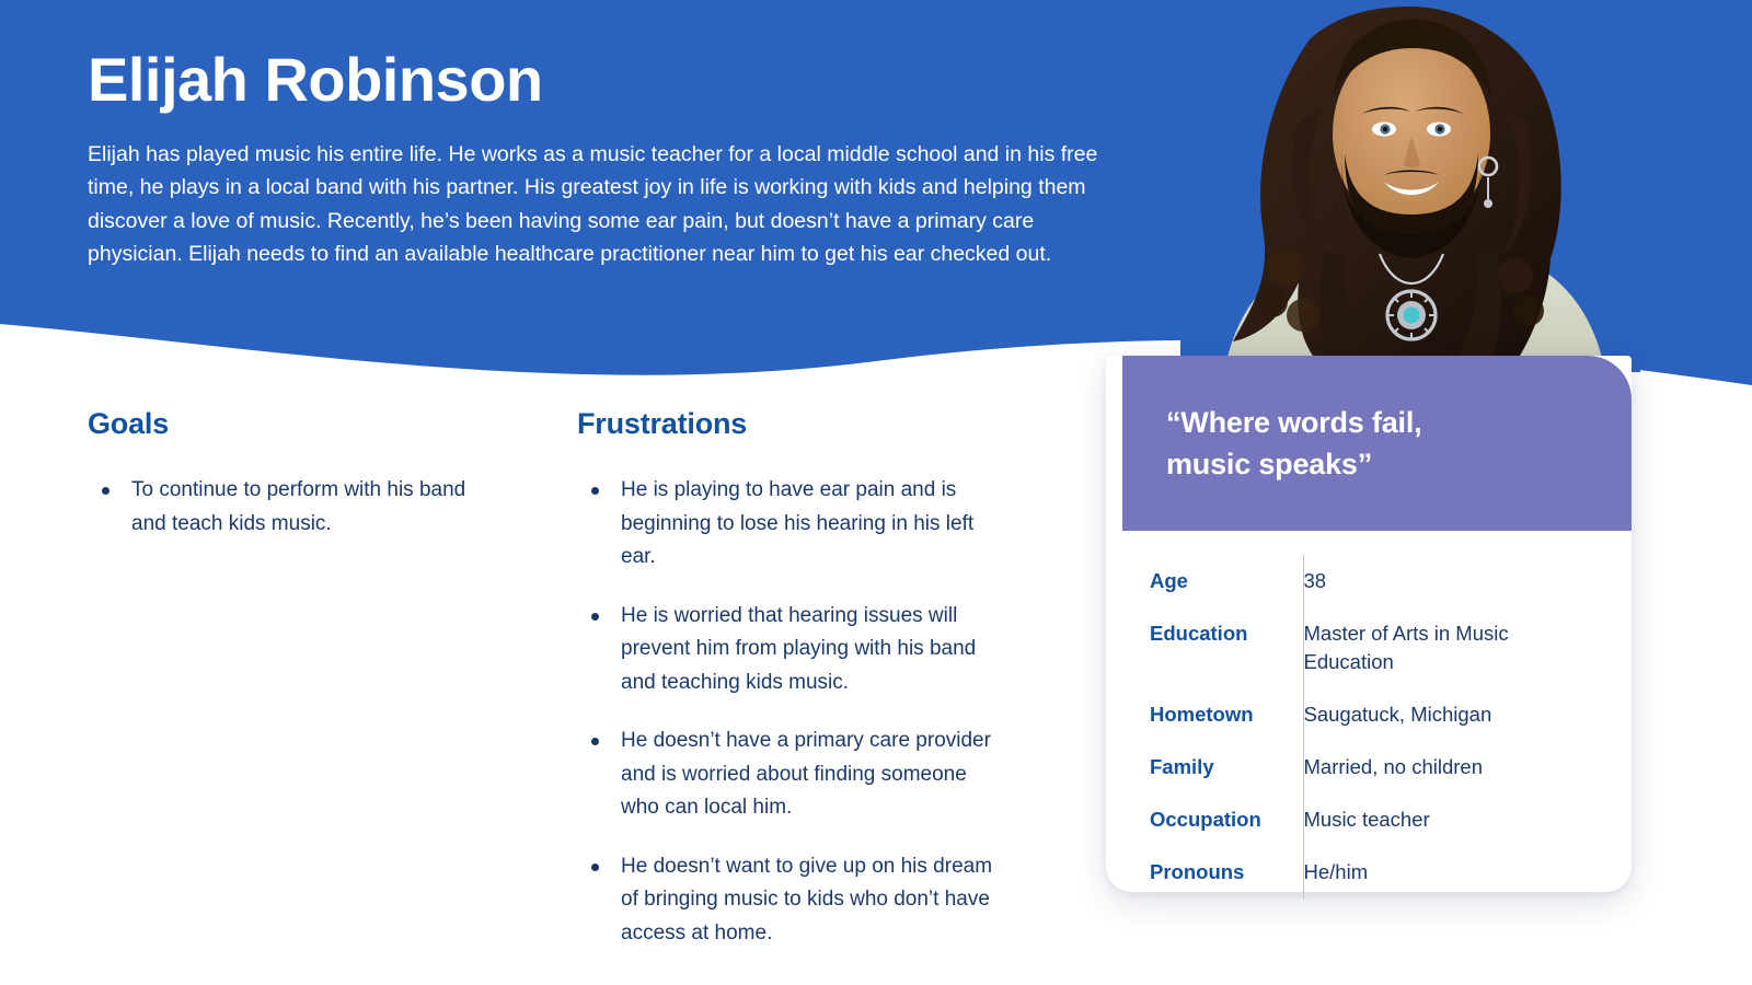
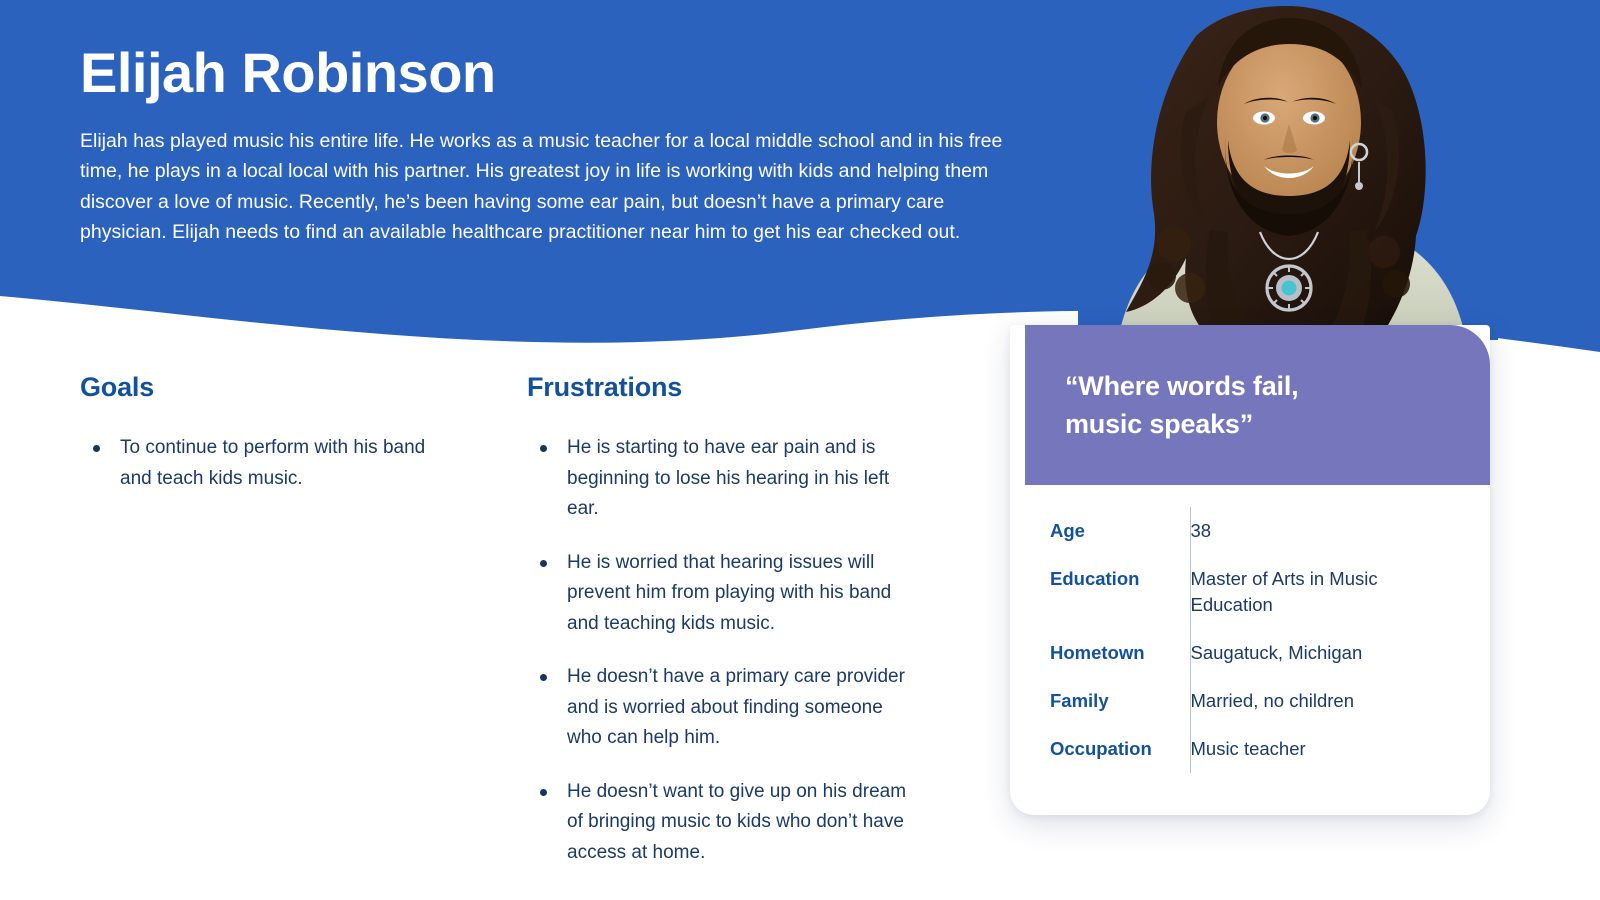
  Elijah Robinson
- Elijah has played music his entire life. He works as a music teacher for a local middle school and in his free time, he plays in a local band with his partner. His greatest joy in life is working with kids and helping them discover a love of music. Recently, he’s been having some ear pain, but doesn’t have a primary care physician. Elijah needs to find an available healthcare practitioner near him to get his ear checked out.
+ Elijah has played music his entire life. He works as a music teacher for a local middle school and in his free time, he plays in a local local with his partner. His greatest joy in life is working with kids and helping them discover a love of music. Recently, he’s been having some ear pain, but doesn’t have a primary care physician. Elijah needs to find an available healthcare practitioner near him to get his ear checked out.
  Goals
  To continue to perform with his band and teach kids music.
  Frustrations
- He is playing to have ear pain and is beginning to lose his hearing in his left ear.
+ He is starting to have ear pain and is beginning to lose his hearing in his left ear.
  He is worried that hearing issues will prevent him from playing with his band and teaching kids music.
- He doesn’t have a primary care provider and is worried about finding someone who can local him.
+ He doesn’t have a primary care provider and is worried about finding someone who can help him.
  He doesn’t want to give up on his dream of bringing music to kids who don’t have access at home.
  “Where words fail,
  music speaks”
  Age	38
  Education	Master of Arts in Music Education
  Hometown	Saugatuck, Michigan
  Family	Married, no children
  Occupation	Music teacher
- Pronouns	He/him
